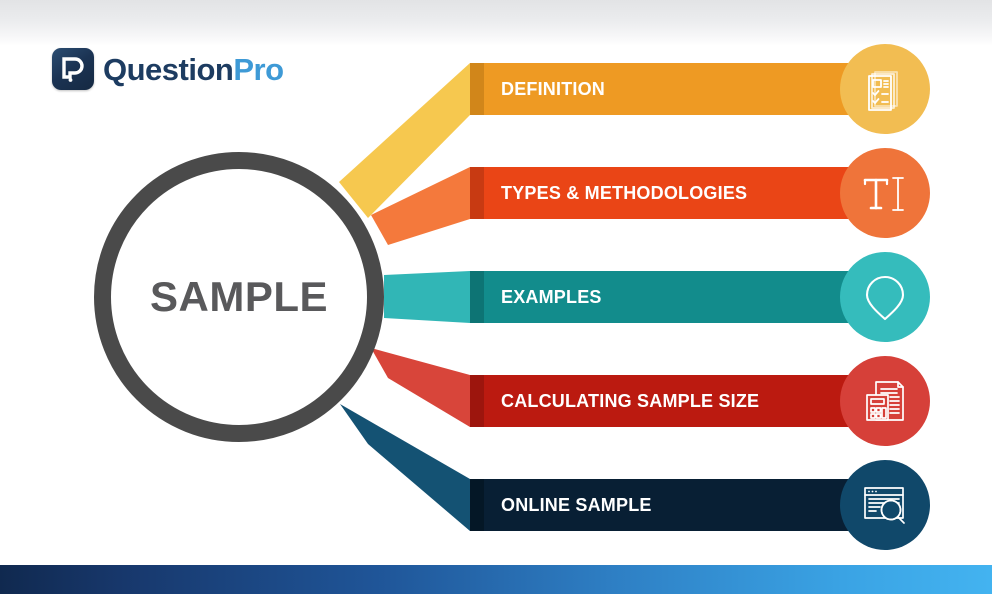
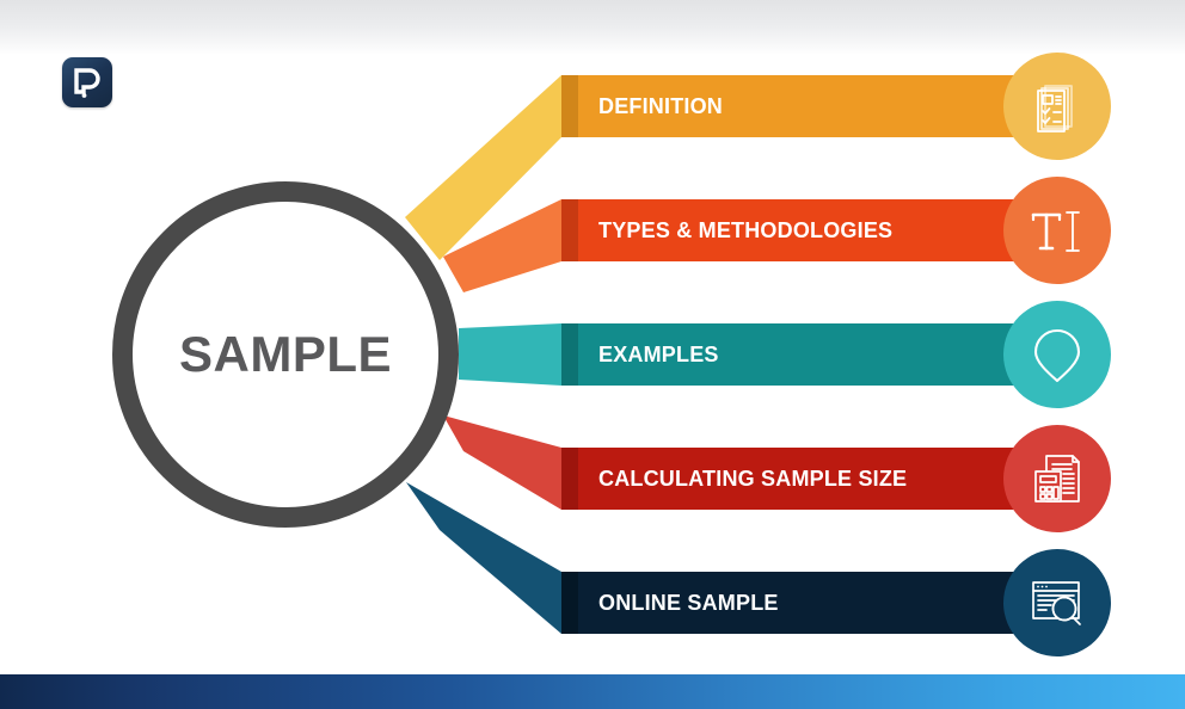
- QuestionPro
  DEFINITION
  TYPES & METHODOLOGIES
  EXAMPLES
  CALCULATING SAMPLE SIZE
  ONLINE SAMPLE
  SAMPLE
